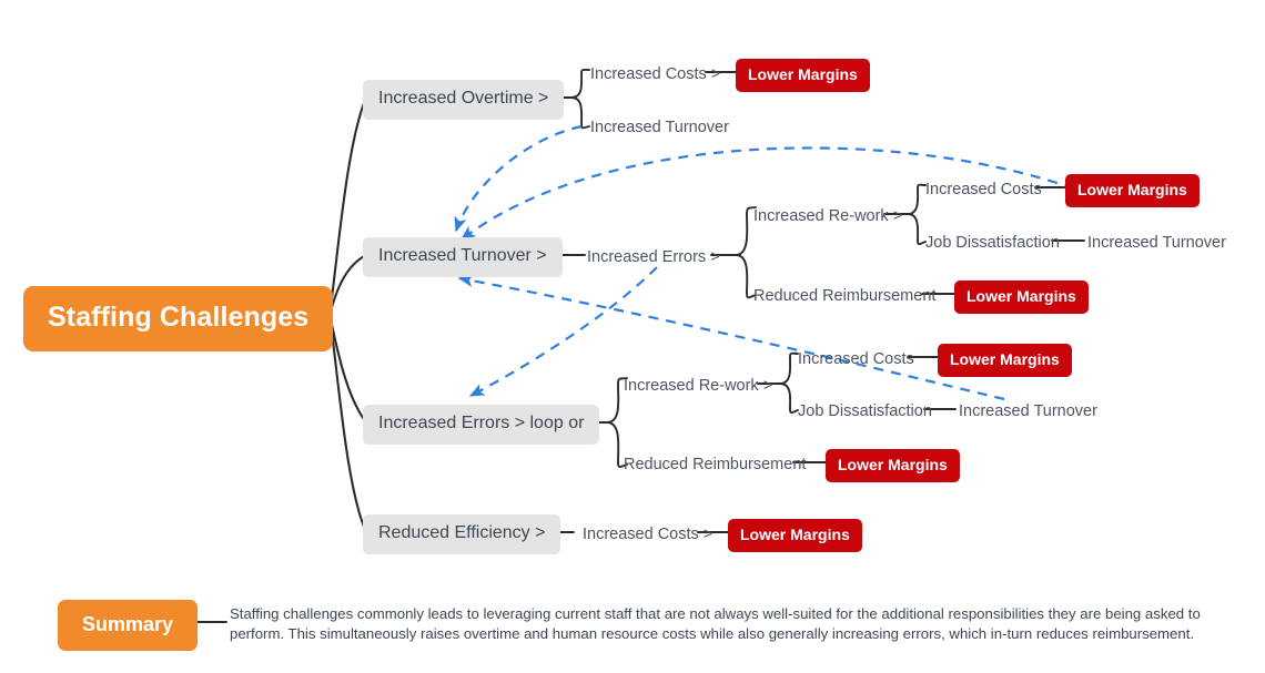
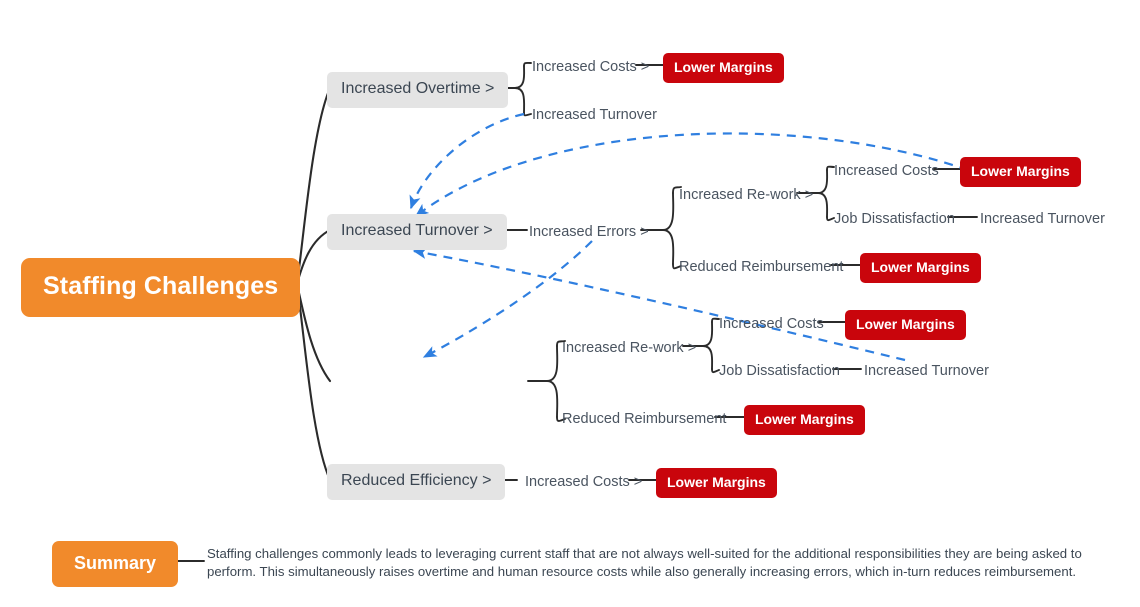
  Staffing Challenges
  Increased Overtime >
  Increased Costs >
  Lower Margins
  Increased Turnover
  Increased Turnover >
  Increased Errors >
  Increased Re-work >
  Increased Costs
  Lower Margins
  Job Dissatisfaction
  Increased Turnover
  Reduced Reimbursement
  Lower Margins
- Increased Errors > loop or
  Increased Re-work >
  Increased Costs
  Lower Margins
  Job Dissatisfaction
  Increased Turnover
  Reduced Reimbursement
  Lower Margins
  Reduced Efficiency >
  Increased Costs >
  Lower Margins
  Summary
  Staffing challenges commonly leads to leveraging current staff that are not always well-suited for the additional responsibilities they are being asked to perform. This simultaneously raises overtime and human resource costs while also generally increasing errors, which in-turn reduces reimbursement.
